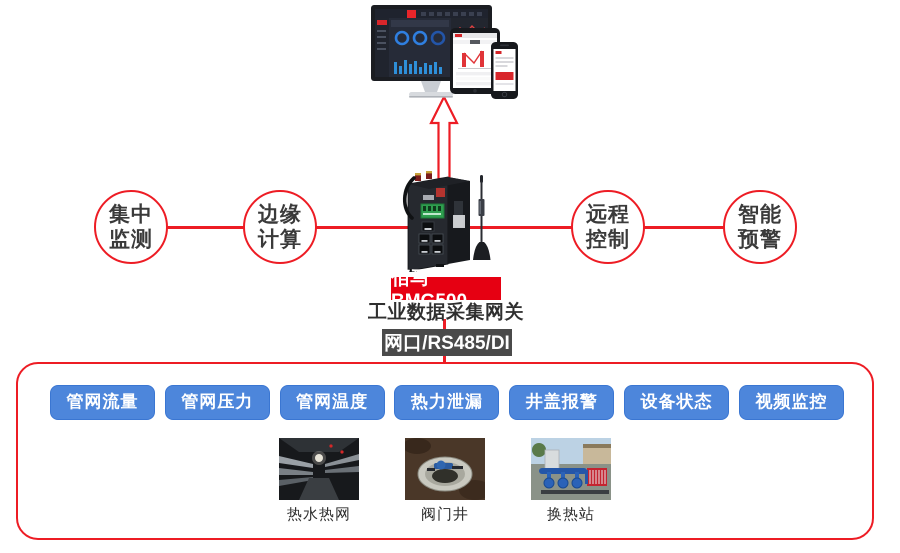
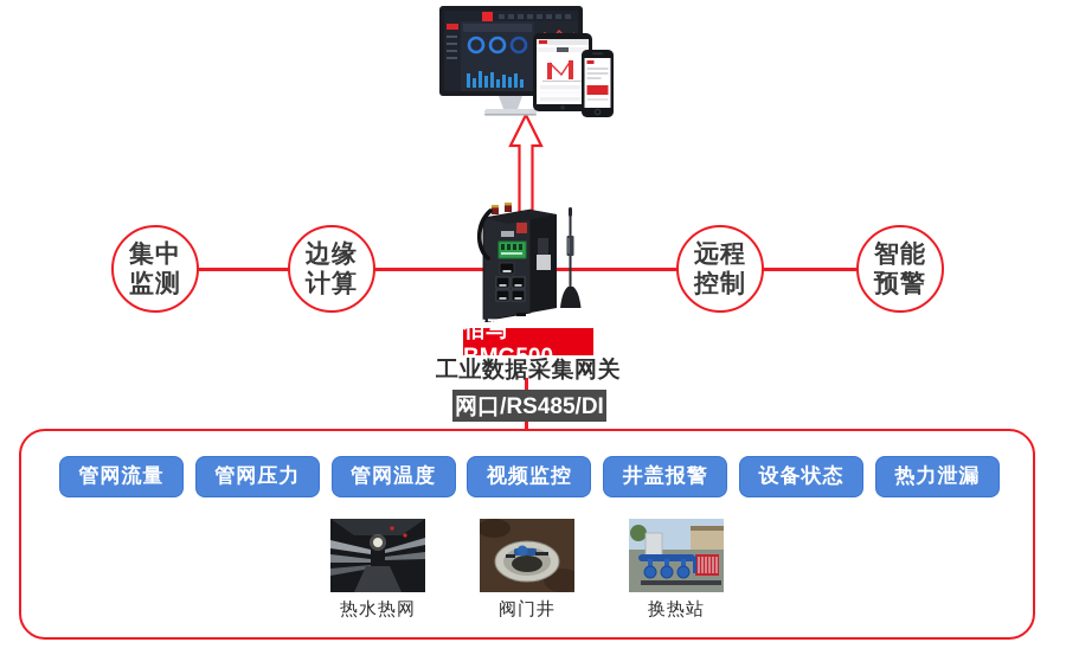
  集中
  监测
  边缘
  计算
  远程
  控制
  智能
  预警
  工业数据采集网关
  网口/RS485/DI
  管网流量
  管网压力
  管网温度
- 热力泄漏
+ 视频监控
  井盖报警
  设备状态
- 视频监控
+ 热力泄漏
  热水热网
  阀门井
  换热站
